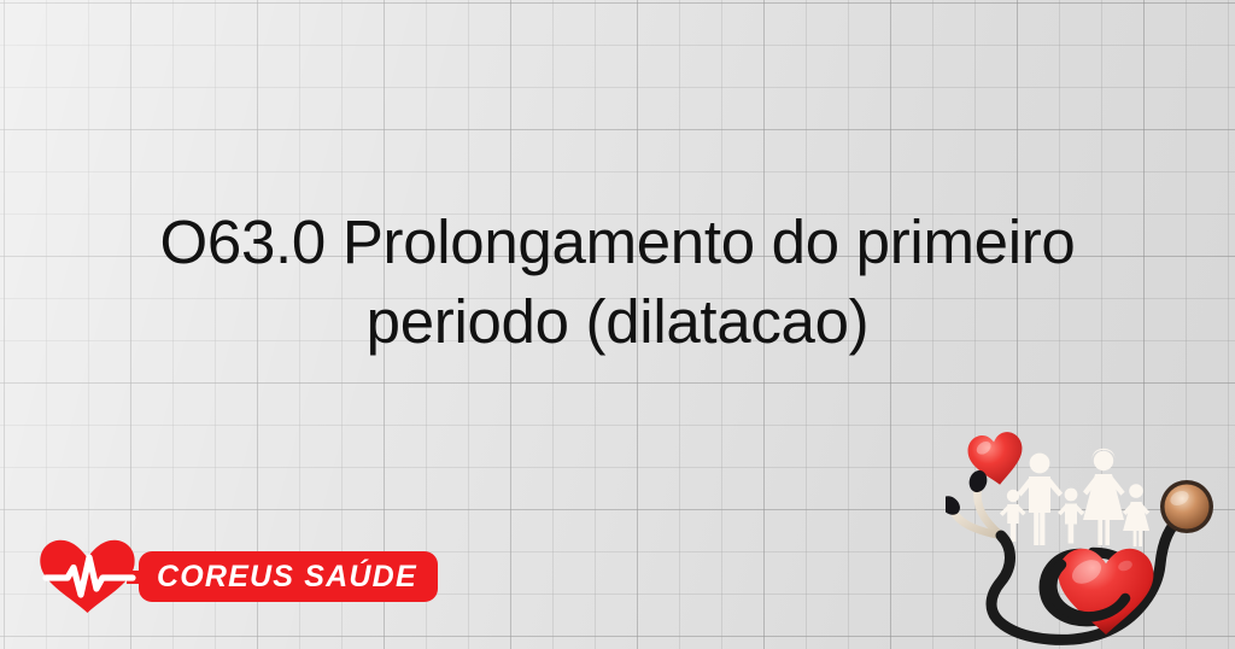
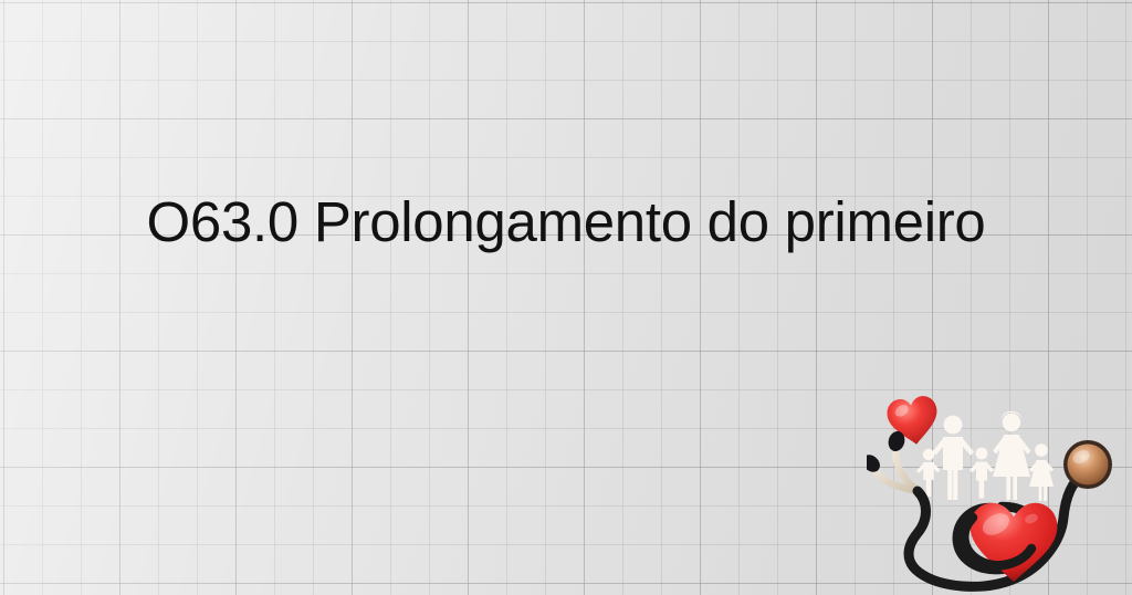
  O63.0 Prolongamento do primeiro
- periodo (dilatacao)
- COREUS SAÚDE
